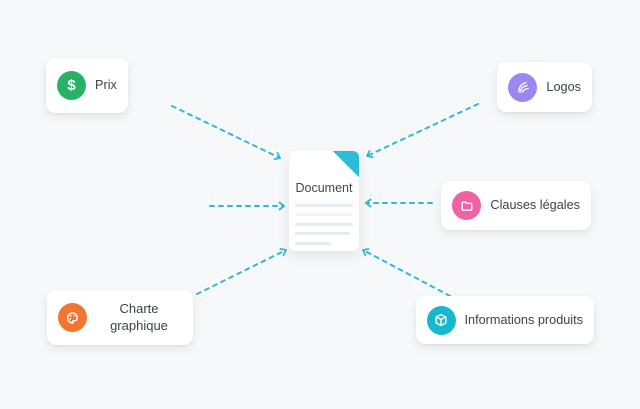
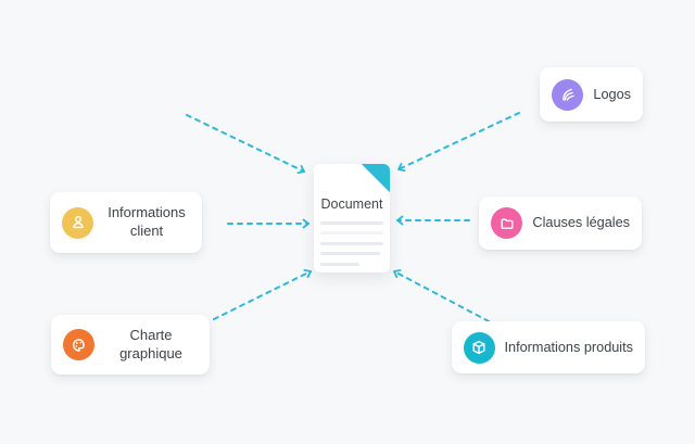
  Document
- $
- Prix
  Logos
+ Informations client
  Clauses légales
  Charte graphique
  Informations produits
